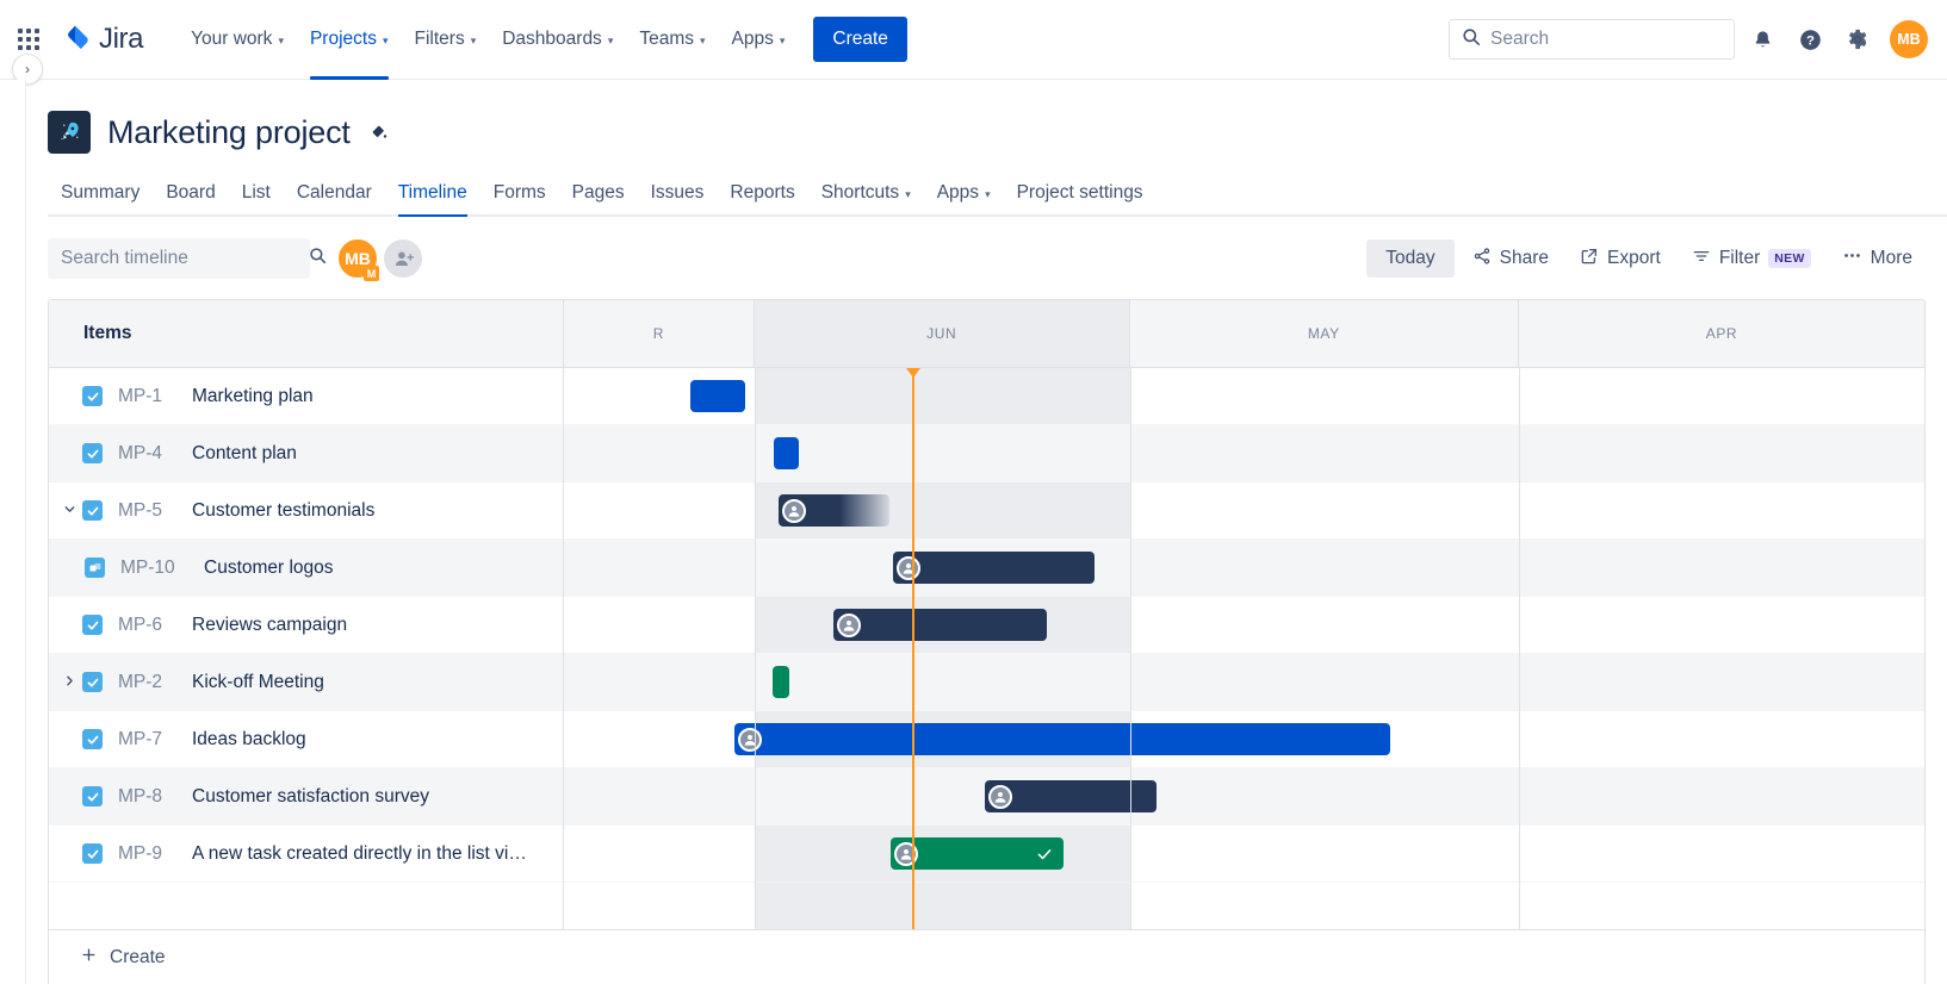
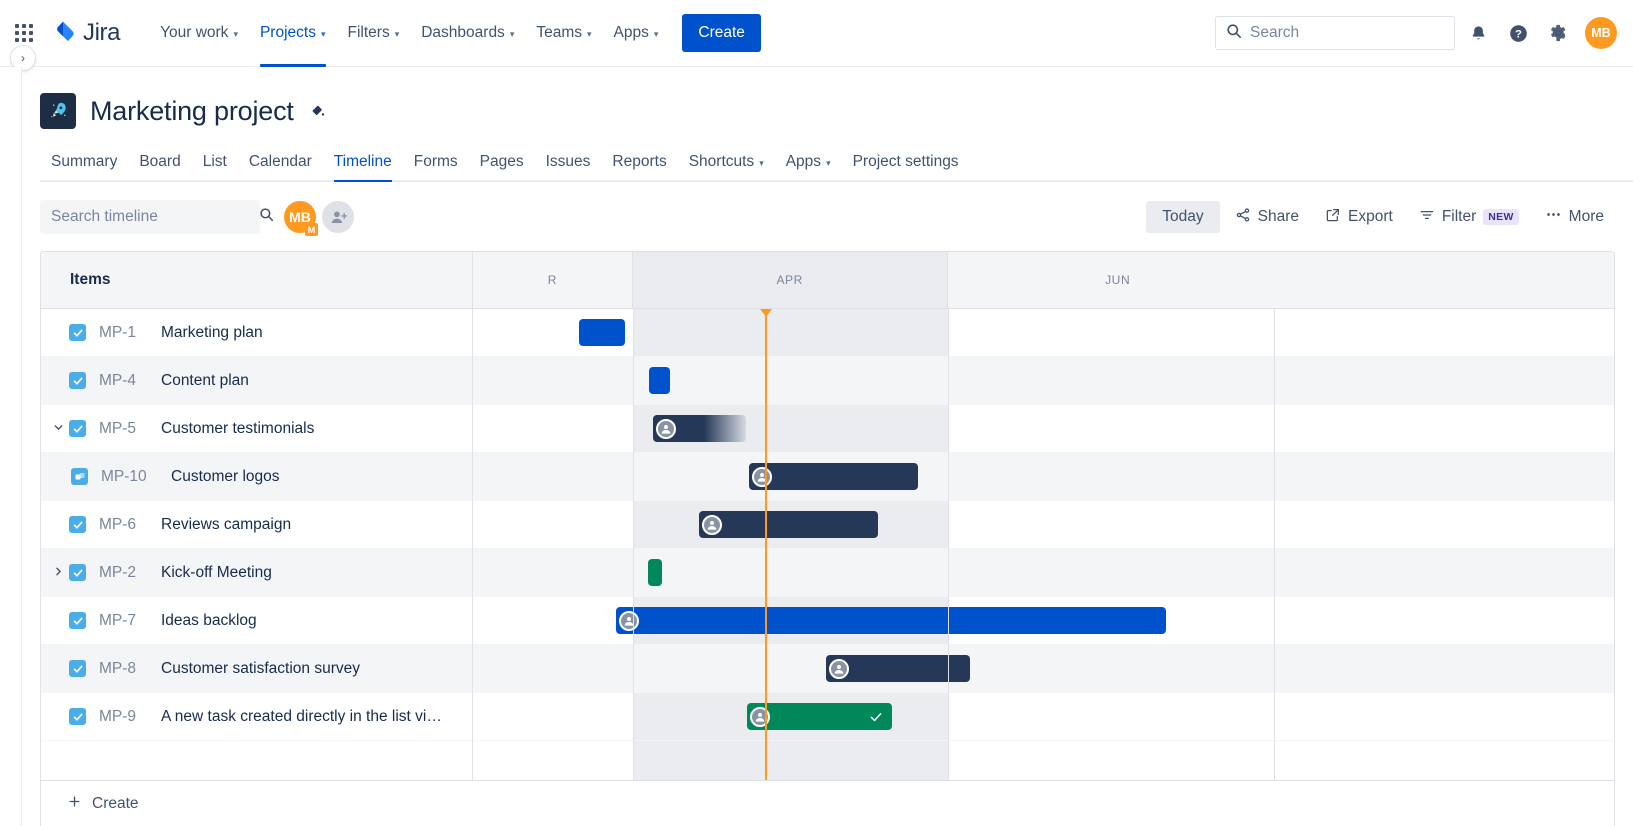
  Jira
  Your work
  ▾
  Projects
  ▾
  Filters
  ▾
  Dashboards
  ▾
  Teams
  ▾
  Apps
  ▾
  Create
  Search
  ?
  MB
  ›
  Marketing project
  Summary
  Board
  List
  Calendar
  Timeline
  Forms
  Pages
  Issues
  Reports
  Shortcuts
  ▾
  Apps
  ▾
  Project settings
  Search timeline
  MB
  M
  Today
  Share
  Export
  Filter
  NEW
  More
  Items
  R
- JUN
+ APR
- MAY
- APR
+ JUN
  MP-1
  Marketing plan
  MP-4
  Content plan
  MP-5
  Customer testimonials
  MP-10
  Customer logos
  MP-6
  Reviews campaign
  MP-2
  Kick-off Meeting
  MP-7
  Ideas backlog
  MP-8
  Customer satisfaction survey
  MP-9
  A new task created directly in the list vi…
  Create
